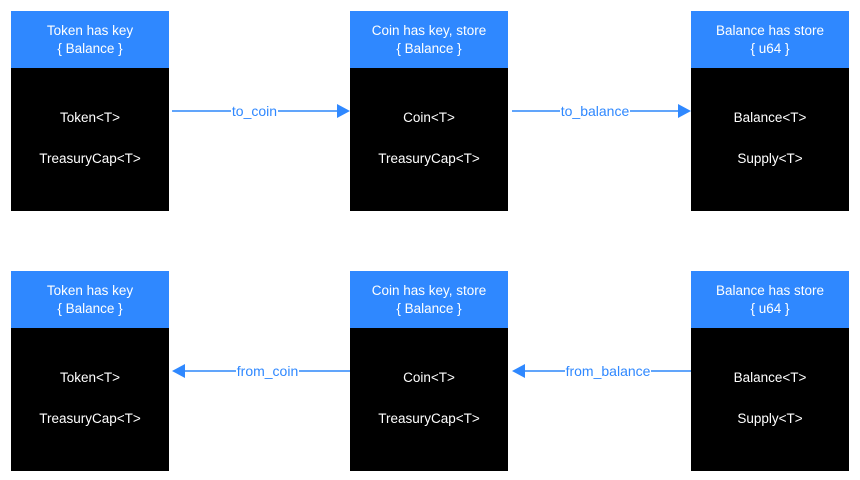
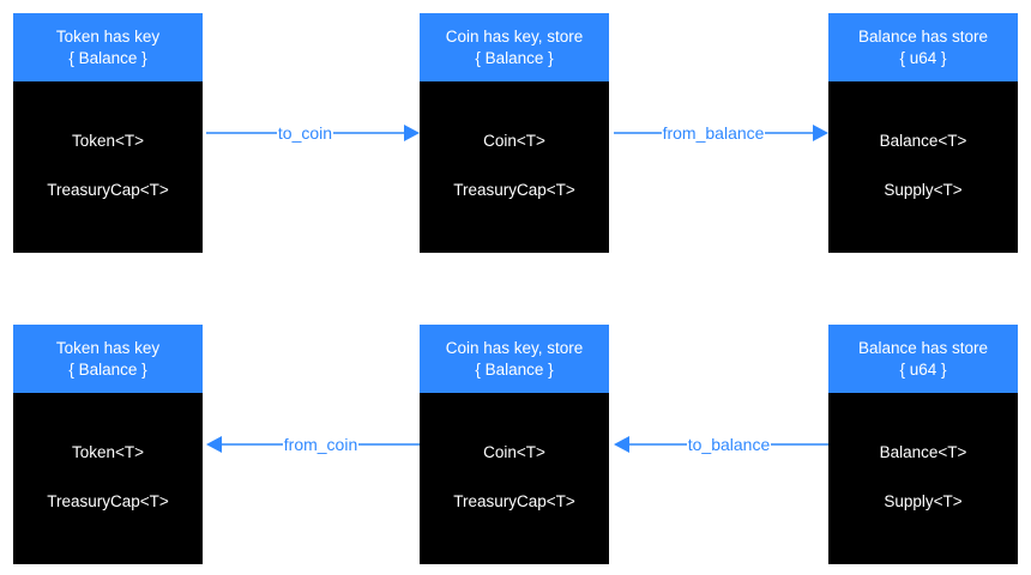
  Token has key
  { Balance }
  Token<T>
  TreasuryCap<T>
  Coin has key, store
  { Balance }
  Coin<T>
  TreasuryCap<T>
  Balance has store
  { u64 }
  Balance<T>
  Supply<T>
  to_coin
- to_balance
+ from_balance
  Token has key
  { Balance }
  Token<T>
  TreasuryCap<T>
  Coin has key, store
  { Balance }
  Coin<T>
  TreasuryCap<T>
  Balance has store
  { u64 }
  Balance<T>
  Supply<T>
  from_coin
- from_balance
+ to_balance
